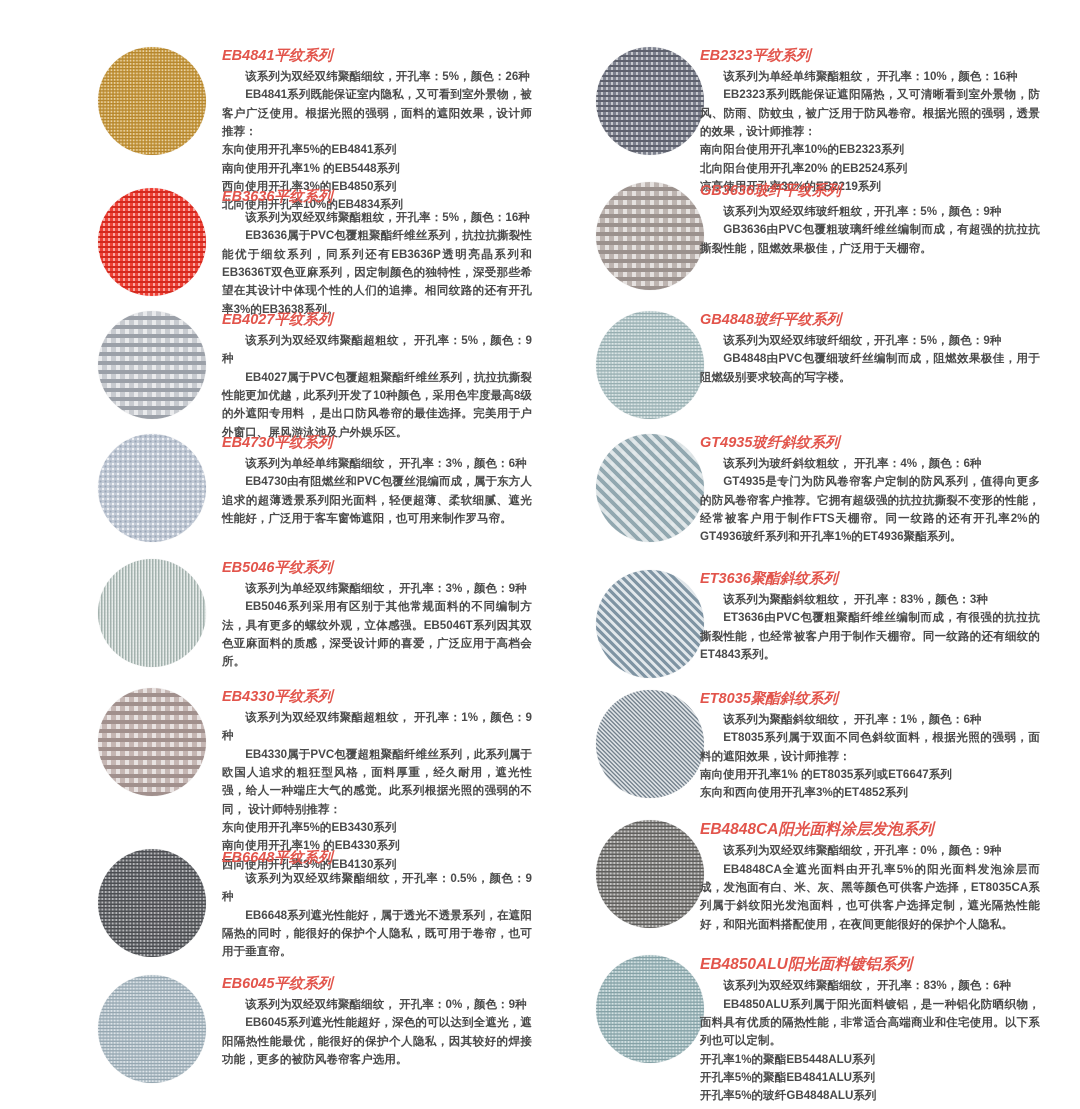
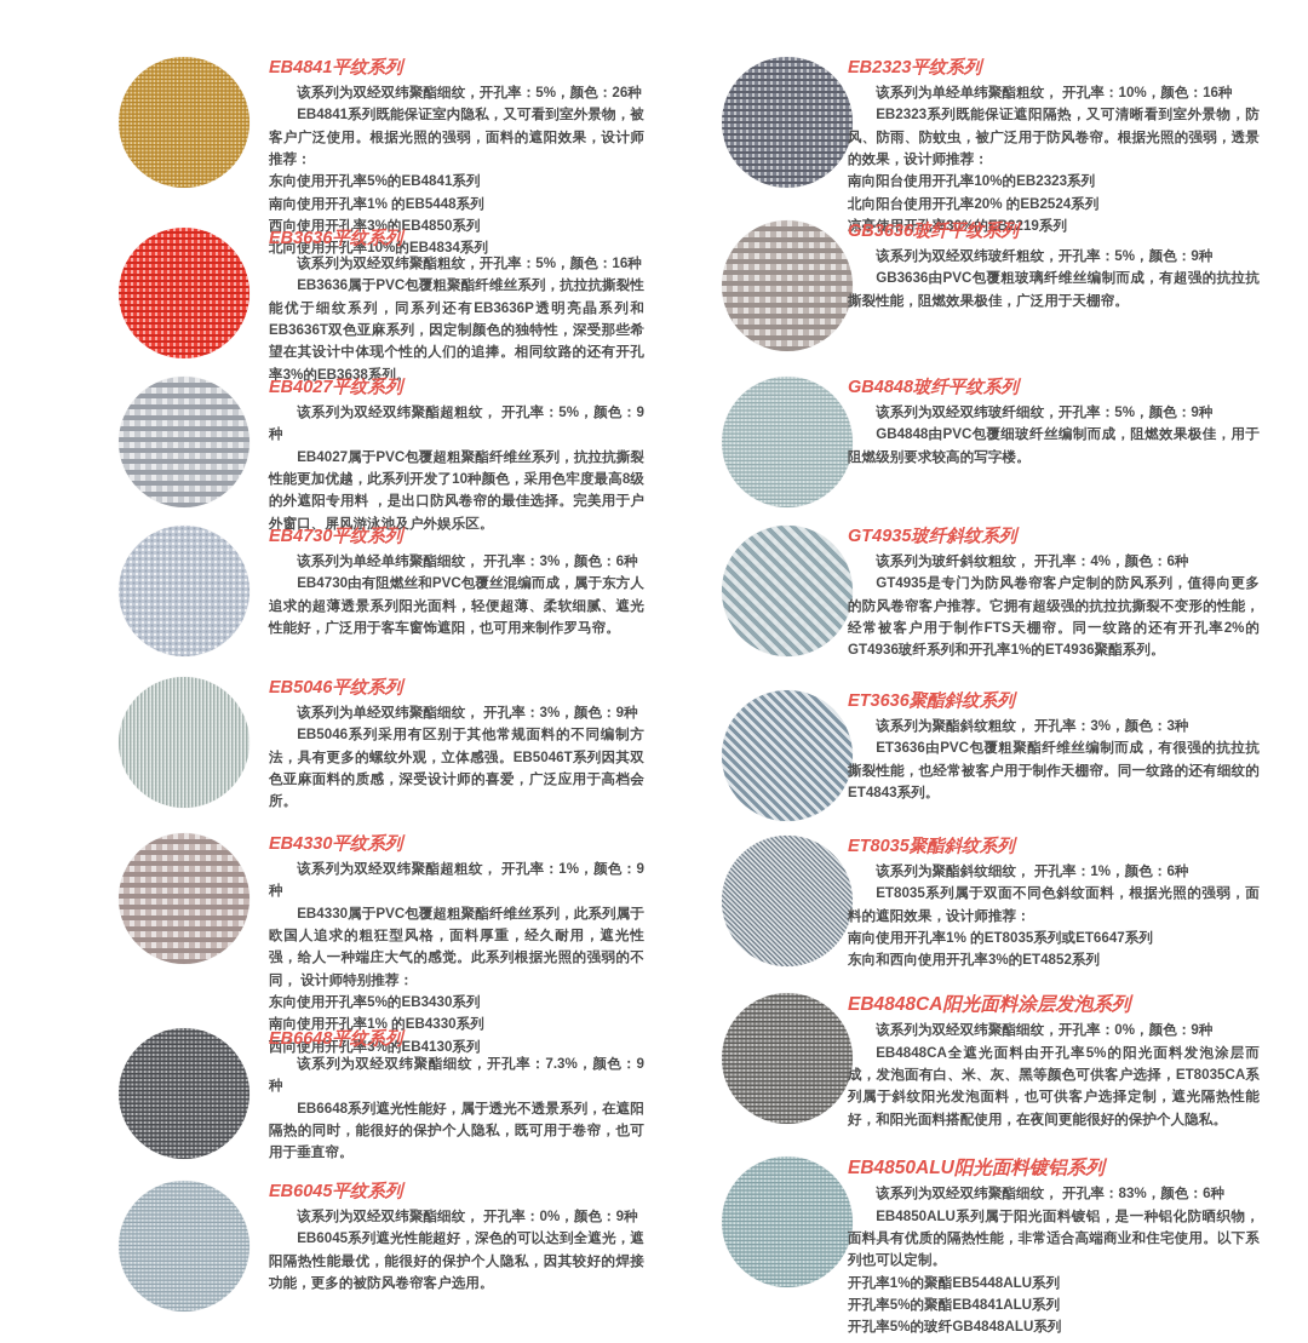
  EB4841平纹系列
  该系列为双经双纬聚酯细纹，开孔率：5%，颜色：26种
  EB4841系列既能保证室内隐私，又可看到室外景物，被客户广泛使用。根据光照的强弱，面料的遮阳效果，设计师推荐：
  东向使用开孔率5%的EB4841系列
  南向使用开孔率1% 的EB5448系列
  西向使用开孔率3%的EB4850系列
  北向使用开孔率10%的EB4834系列
  EB3636平纹系列
  该系列为双经双纬聚酯粗纹，开孔率：5%，颜色：16种
  EB3636属于PVC包覆粗聚酯纤维丝系列，抗拉抗撕裂性能优于细纹系列，同系列还有EB3636P透明亮晶系列和EB3636T双色亚麻系列，因定制颜色的独特性，深受那些希望在其设计中体现个性的人们的追捧。相同纹路的还有开孔率3%的EB3638系列。
  EB4027平纹系列
  该系列为双经双纬聚酯超粗纹， 开孔率：5%，颜色：9种
  EB4027属于PVC包覆超粗聚酯纤维丝系列，抗拉抗撕裂性能更加优越，此系列开发了10种颜色，采用色牢度最高8级的外遮阳专用料 ，是出口防风卷帘的最佳选择。完美用于户外窗口、屏风游泳池及户外娱乐区。
  EB4730平纹系列
  该系列为单经单纬聚酯细纹， 开孔率：3%，颜色：6种
  EB4730由有阻燃丝和PVC包覆丝混编而成，属于东方人追求的超薄透景系列阳光面料，轻便超薄、柔软细腻、遮光性能好，广泛用于客车窗饰遮阳，也可用来制作罗马帘。
  EB5046平纹系列
  该系列为单经双纬聚酯细纹， 开孔率：3%，颜色：9种
  EB5046系列采用有区别于其他常规面料的不同编制方法，具有更多的螺纹外观，立体感强。EB5046T系列因其双色亚麻面料的质感，深受设计师的喜爱，广泛应用于高档会所。
  EB4330平纹系列
  该系列为双经双纬聚酯超粗纹， 开孔率：1%，颜色：9种
  EB4330属于PVC包覆超粗聚酯纤维丝系列，此系列属于欧国人追求的粗狂型风格，面料厚重，经久耐用，遮光性强，给人一种端庄大气的感觉。此系列根据光照的强弱的不同， 设计师特别推荐：
  东向使用开孔率5%的EB3430系列
  南向使用开孔率1% 的EB4330系列
  西向使用开孔率3%的EB4130系列
  EB6648平纹系列
- 该系列为双经双纬聚酯细纹，开孔率：0.5%，颜色：9种
+ 该系列为双经双纬聚酯细纹，开孔率：7.3%，颜色：9种
  EB6648系列遮光性能好，属于透光不透景系列，在遮阳隔热的同时，能很好的保护个人隐私，既可用于卷帘，也可用于垂直帘。
  EB6045平纹系列
  该系列为双经双纬聚酯细纹， 开孔率：0%，颜色：9种
  EB6045系列遮光性能超好，深色的可以达到全遮光，遮阳隔热性能最优，能很好的保护个人隐私，因其较好的焊接功能，更多的被防风卷帘客户选用。
  EB2323平纹系列
  该系列为单经单纬聚酯粗纹， 开孔率：10%，颜色：16种
  EB2323系列既能保证遮阳隔热，又可清晰看到室外景物，防风、防雨、防蚊虫，被广泛用于防风卷帘。根据光照的强弱，透景的效果，设计师推荐：
  南向阳台使用开孔率10%的EB2323系列
  北向阳台使用开孔率20% 的EB2524系列
  凉亭使用开孔率30%的EB2219系列
  GB3636玻纤平纹系列
  该系列为双经双纬玻纤粗纹，开孔率：5%，颜色：9种
  GB3636由PVC包覆粗玻璃纤维丝编制而成，有超强的抗拉抗撕裂性能，阻燃效果极佳，广泛用于天棚帘。
  GB4848玻纤平纹系列
  该系列为双经双纬玻纤细纹，开孔率：5%，颜色：9种
  GB4848由PVC包覆细玻纤丝编制而成，阻燃效果极佳，用于阻燃级别要求较高的写字楼。
  GT4935玻纤斜纹系列
  该系列为玻纤斜纹粗纹， 开孔率：4%，颜色：6种
  GT4935是专门为防风卷帘客户定制的防风系列，值得向更多的防风卷帘客户推荐。它拥有超级强的抗拉抗撕裂不变形的性能，经常被客户用于制作FTS天棚帘。同一纹路的还有开孔率2%的GT4936玻纤系列和开孔率1%的ET4936聚酯系列。
  ET3636聚酯斜纹系列
- 该系列为聚酯斜纹粗纹， 开孔率：83%，颜色：3种
+ 该系列为聚酯斜纹粗纹， 开孔率：3%，颜色：3种
  ET3636由PVC包覆粗聚酯纤维丝编制而成，有很强的抗拉抗撕裂性能，也经常被客户用于制作天棚帘。同一纹路的还有细纹的ET4843系列。
  ET8035聚酯斜纹系列
  该系列为聚酯斜纹细纹， 开孔率：1%，颜色：6种
  ET8035系列属于双面不同色斜纹面料，根据光照的强弱，面料的遮阳效果，设计师推荐：
  南向使用开孔率1% 的ET8035系列或ET6647系列
  东向和西向使用开孔率3%的ET4852系列
  EB4848CA阳光面料涂层发泡系列
  该系列为双经双纬聚酯细纹，开孔率：0%，颜色：9种
  EB4848CA全遮光面料由开孔率5%的阳光面料发泡涂层而成，发泡面有白、米、灰、黑等颜色可供客户选择，ET8035CA系列属于斜纹阳光发泡面料，也可供客户选择定制，遮光隔热性能好，和阳光面料搭配使用，在夜间更能很好的保护个人隐私。
  EB4850ALU阳光面料镀铝系列
  该系列为双经双纬聚酯细纹， 开孔率：83%，颜色：6种
  EB4850ALU系列属于阳光面料镀铝，是一种铝化防晒织物，面料具有优质的隔热性能，非常适合高端商业和住宅使用。以下系列也可以定制。
  开孔率1%的聚酯EB5448ALU系列
  开孔率5%的聚酯EB4841ALU系列
  开孔率5%的玻纤GB4848ALU系列
